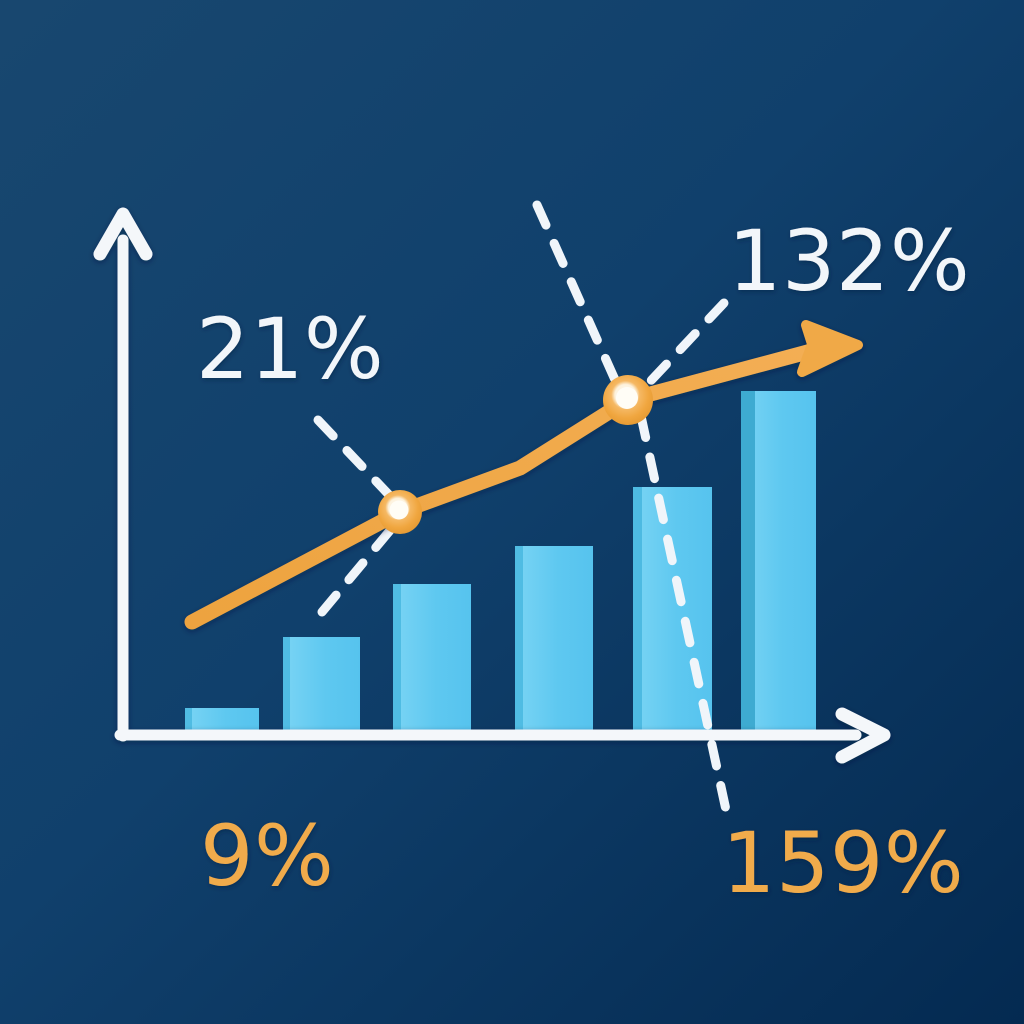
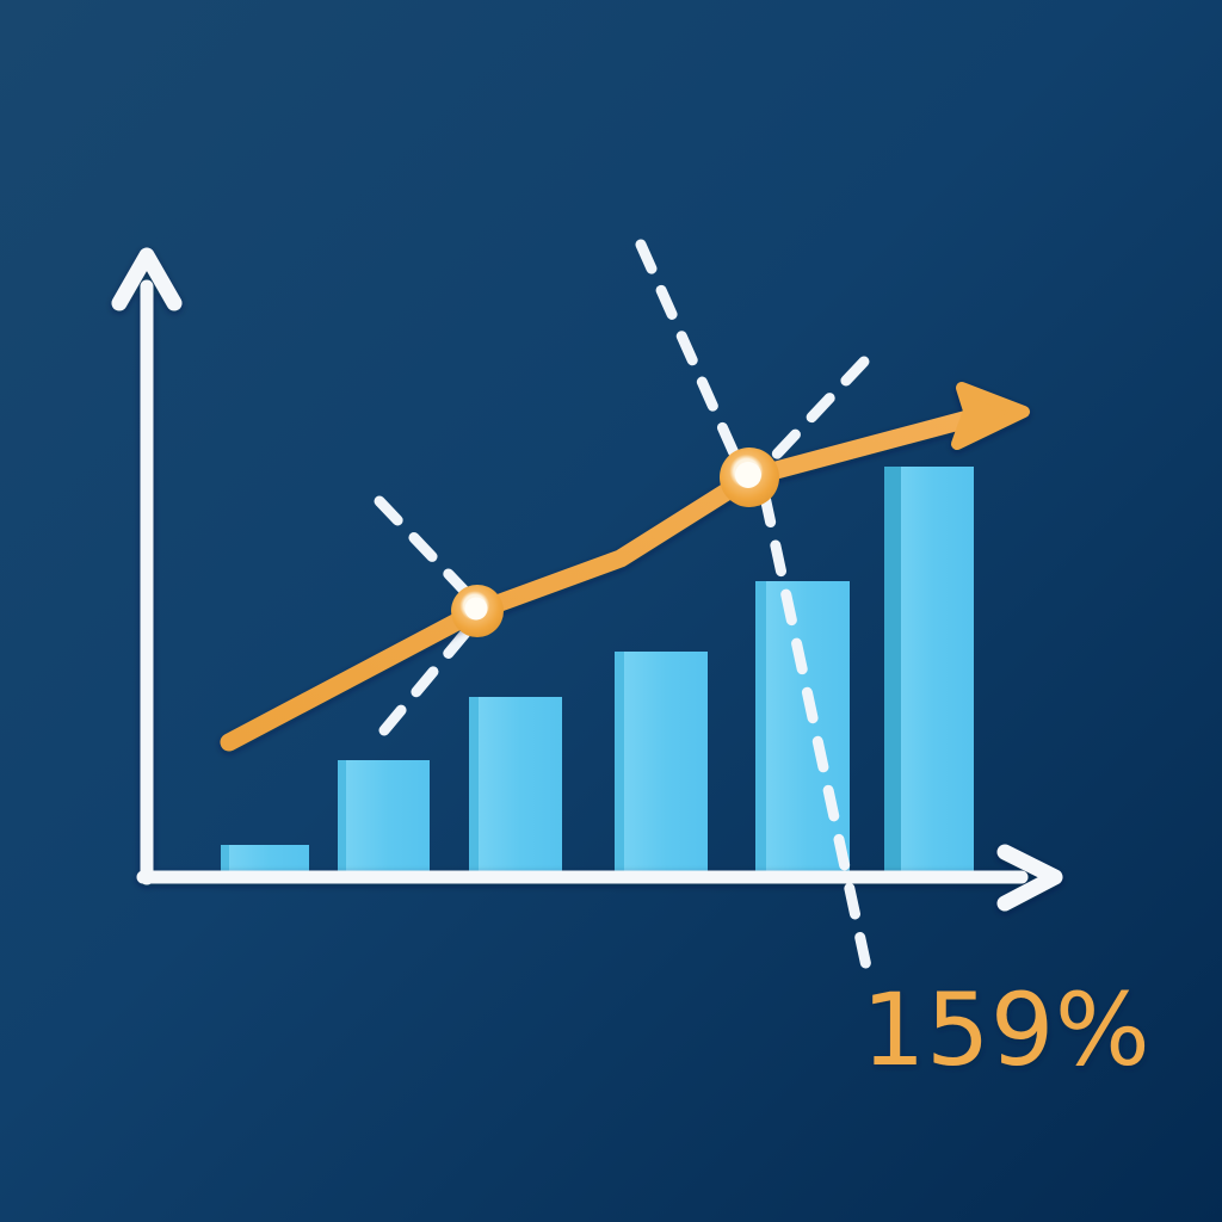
- 132%
- 21%
- 9%
  159%
